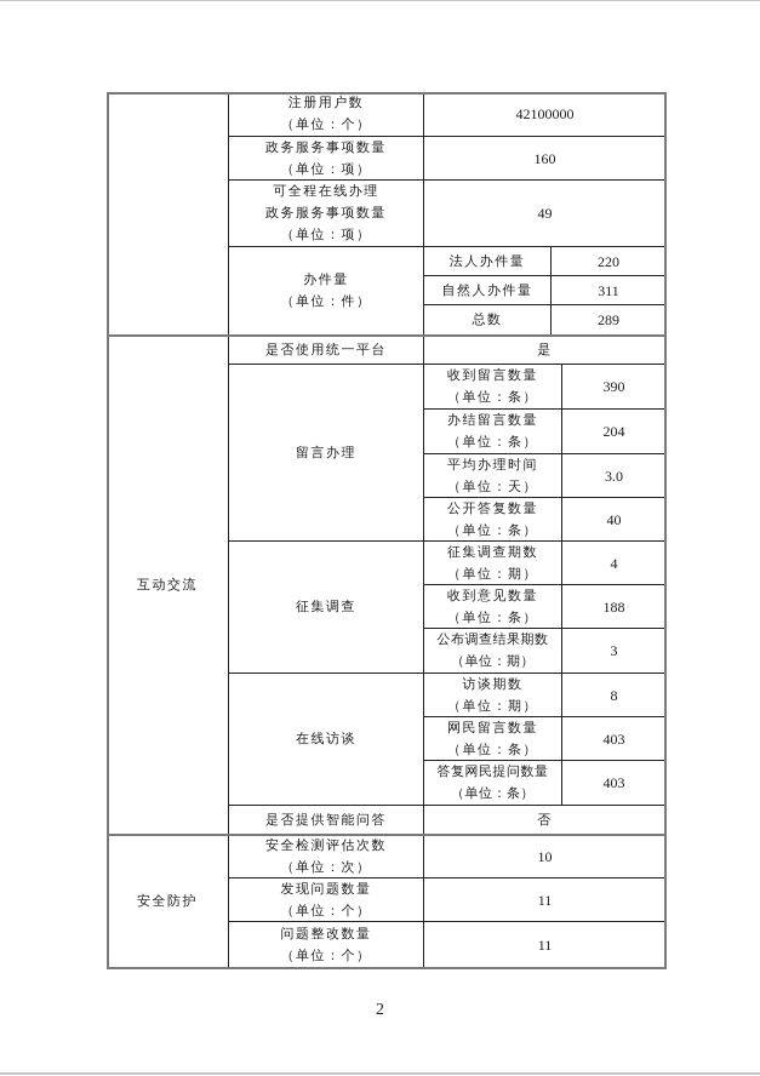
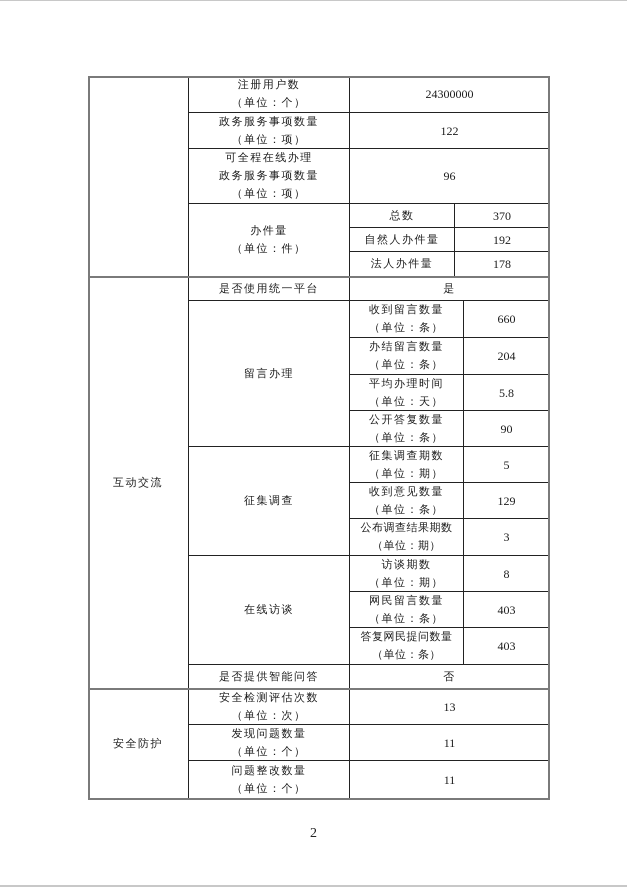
  注册用户数
  （单位：个）
- 42100000
+ 24300000
  政务服务事项数量
  （单位：项）
- 160
+ 122
  可全程在线办理
  政务服务事项数量
  （单位：项）
- 49
+ 96
  办件量
  （单位：件）
- 法人办件量
+ 总数
- 220
+ 370
  自然人办件量
- 311
+ 192
- 总数
+ 法人办件量
- 289
+ 178
  互动交流
  是否使用统一平台
  是
  留言办理
  收到留言数量
  （单位：条）
- 390
+ 660
  办结留言数量
  （单位：条）
  204
  平均办理时间
  （单位：天）
- 3.0
+ 5.8
  公开答复数量
  （单位：条）
- 40
+ 90
  征集调查
  征集调查期数
  （单位：期）
- 4
+ 5
  收到意见数量
  （单位：条）
- 188
+ 129
  公布调查结果期数
  （单位：期）
  3
  在线访谈
  访谈期数
  （单位：期）
  8
  网民留言数量
  （单位：条）
  403
  答复网民提问数量
  （单位：条）
  403
  是否提供智能问答
  否
  安全防护
  安全检测评估次数
  （单位：次）
- 10
+ 13
  发现问题数量
  （单位：个）
  11
  问题整改数量
  （单位：个）
  11
  2
